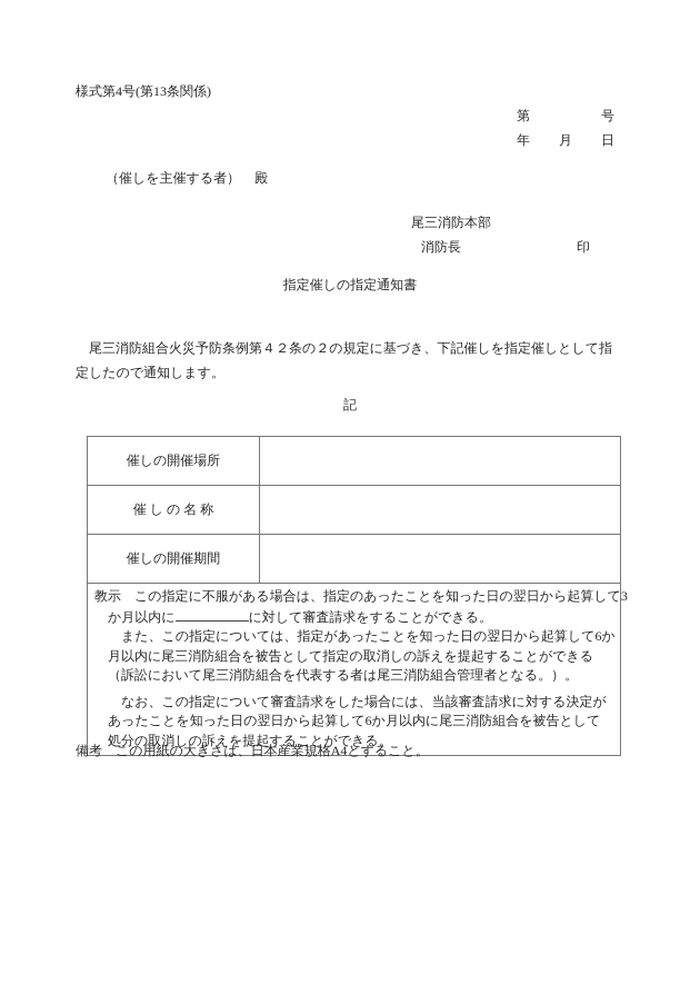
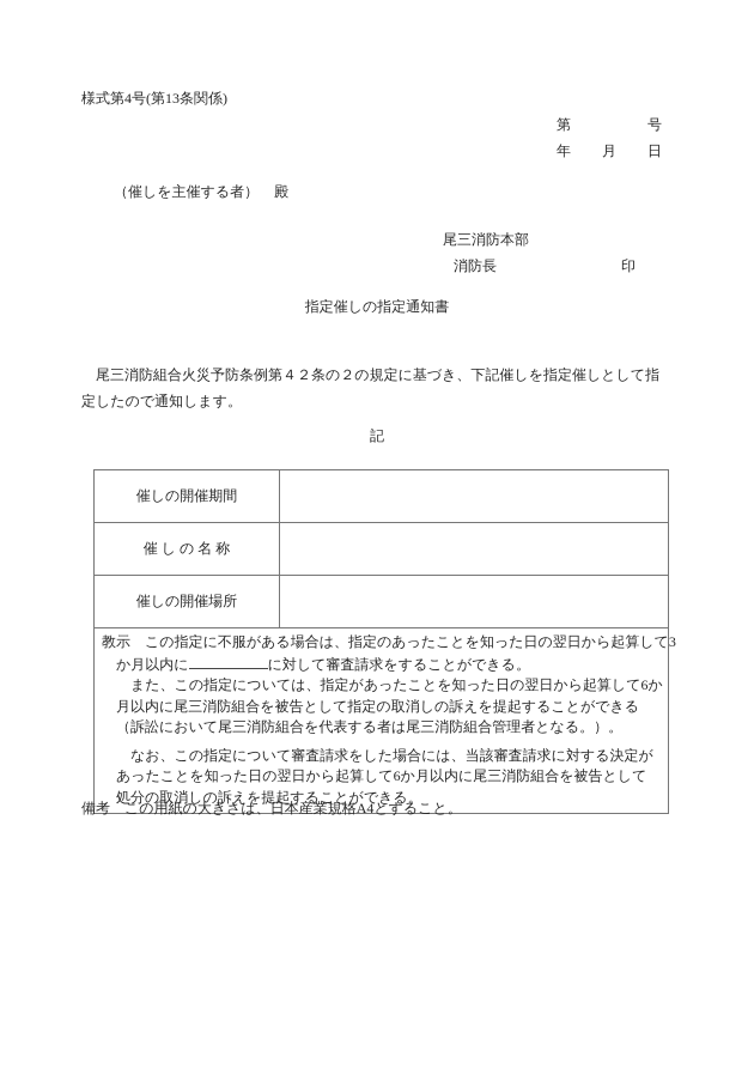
  様式第4号(第13条関係)
  第
  号
  年
  月
  日
  （催しを主催する者）
  殿
  尾三消防本部
  消防長
  印
  指定催しの指定通知書
  尾三消防組合火災予防条例第４２条の２の規定に基づき、下記催しを指定催しとして指
  定したので通知します。
  記
- 催しの開催場所
+ 催しの開催期間
  催 し の 名 称
- 催しの開催期間
+ 催しの開催場所
  教示 この指定に不服がある場合は、指定のあったことを知った日の翌日から起算して3 か月以内に に対して審査請求をすることができる。 また、この指定については、指定があったことを知った日の翌日から起算して6か 月以内に尾三消防組合を被告として指定の取消しの訴えを提起することができる （訴訟において尾三消防組合を代表する者は尾三消防組合管理者となる。）。 なお、この指定について審査請求をした場合には、当該審査請求に対する決定が あったことを知った日の翌日から起算して6か月以内に尾三消防組合を被告として 処分の取消しの訴えを提起することができる。
  備考 この用紙の大きさは、日本産業規格A4とすること。
